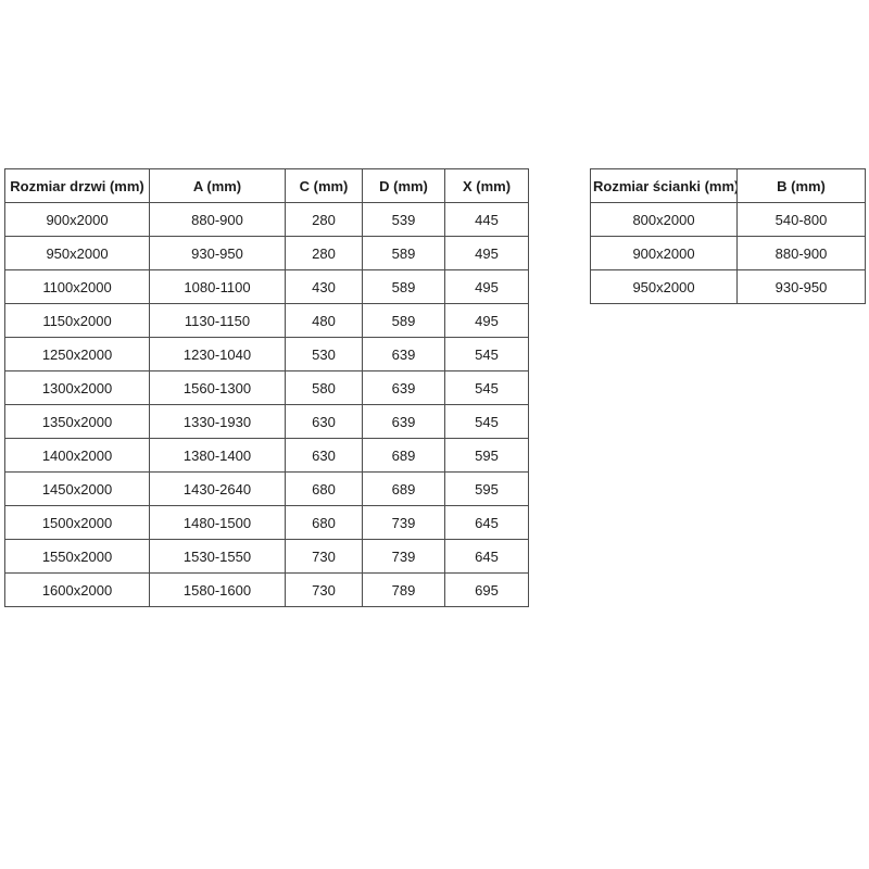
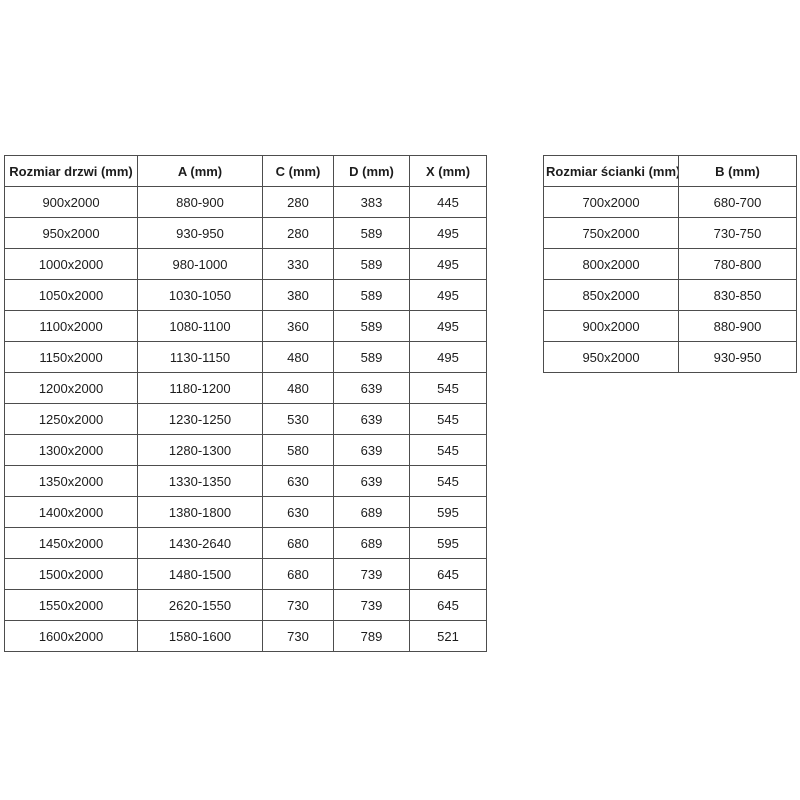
  Rozmiar drzwi (mm)	A (mm)	C (mm)	D (mm)	X (mm)
- 900x2000	880-900	280	539	445
+ 900x2000	880-900	280	383	445
  950x2000	930-950	280	589	495
+ 1000x2000	980-1000	330	589	495
+ 1050x2000	1030-1050	380	589	495
- 1100x2000	1080-1100	430	589	495
+ 1100x2000	1080-1100	360	589	495
  1150x2000	1130-1150	480	589	495
+ 1200x2000	1180-1200	480	639	545
- 1250x2000	1230-1040	530	639	545
+ 1250x2000	1230-1250	530	639	545
- 1300x2000	1560-1300	580	639	545
+ 1300x2000	1280-1300	580	639	545
- 1350x2000	1330-1930	630	639	545
+ 1350x2000	1330-1350	630	639	545
- 1400x2000	1380-1400	630	689	595
+ 1400x2000	1380-1800	630	689	595
  1450x2000	1430-2640	680	689	595
  1500x2000	1480-1500	680	739	645
- 1550x2000	1530-1550	730	739	645
+ 1550x2000	2620-1550	730	739	645
- 1600x2000	1580-1600	730	789	695
+ 1600x2000	1580-1600	730	789	521
  Rozmiar ścianki (mm)	B (mm)
+ 700x2000	680-700
+ 750x2000	730-750
- 800x2000	540-800
+ 800x2000	780-800
+ 850x2000	830-850
  900x2000	880-900
  950x2000	930-950
